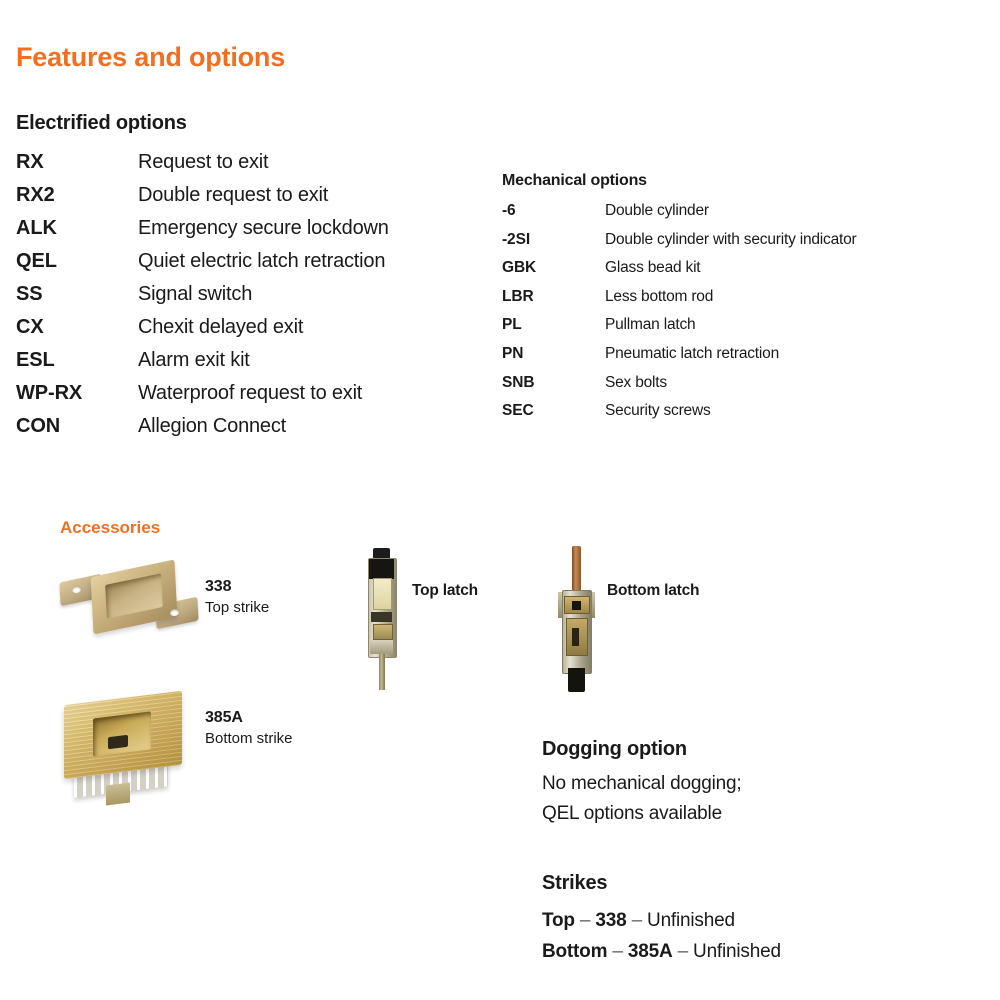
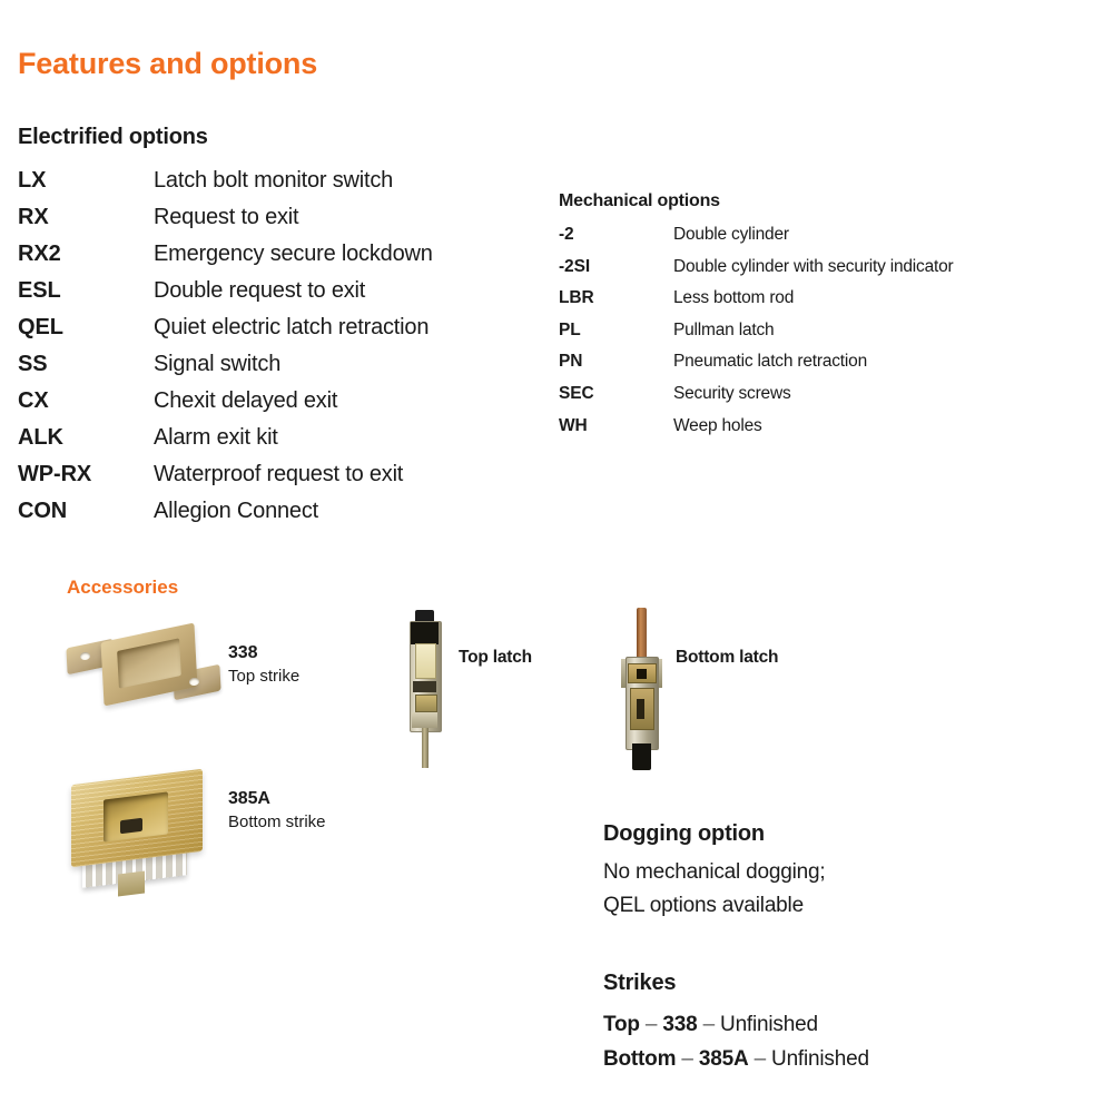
  Features and options
  Electrified options
+ LX
+ Latch bolt monitor switch
  RX
  Request to exit
  RX2
- Double request to exit
+ Emergency secure lockdown
- ALK
+ ESL
- Emergency secure lockdown
+ Double request to exit
  QEL
  Quiet electric latch retraction
  SS
  Signal switch
  CX
  Chexit delayed exit
- ESL
+ ALK
  Alarm exit kit
  WP-RX
  Waterproof request to exit
  CON
  Allegion Connect
  Mechanical options
- -6
+ -2
  Double cylinder
  -2SI
  Double cylinder with security indicator
- GBK
- Glass bead kit
  LBR
  Less bottom rod
  PL
  Pullman latch
  PN
  Pneumatic latch retraction
- SNB
- Sex bolts
  SEC
  Security screws
+ WH
+ Weep holes
  Accessories
  338
  Top strike
  385A
  Bottom strike
  Top latch
  Bottom latch
  Dogging option
  No mechanical dogging;
  QEL options available
  Strikes
  Top – 338 – Unfinished
  Bottom – 385A – Unfinished
